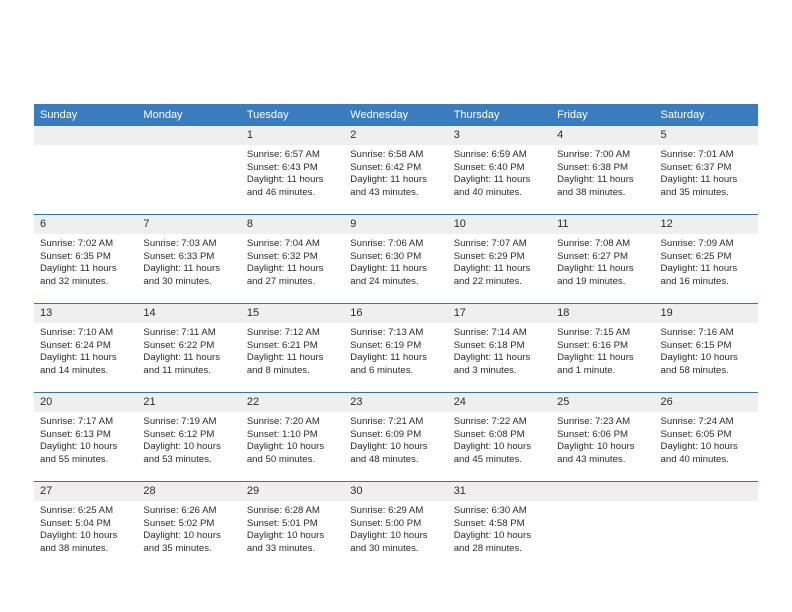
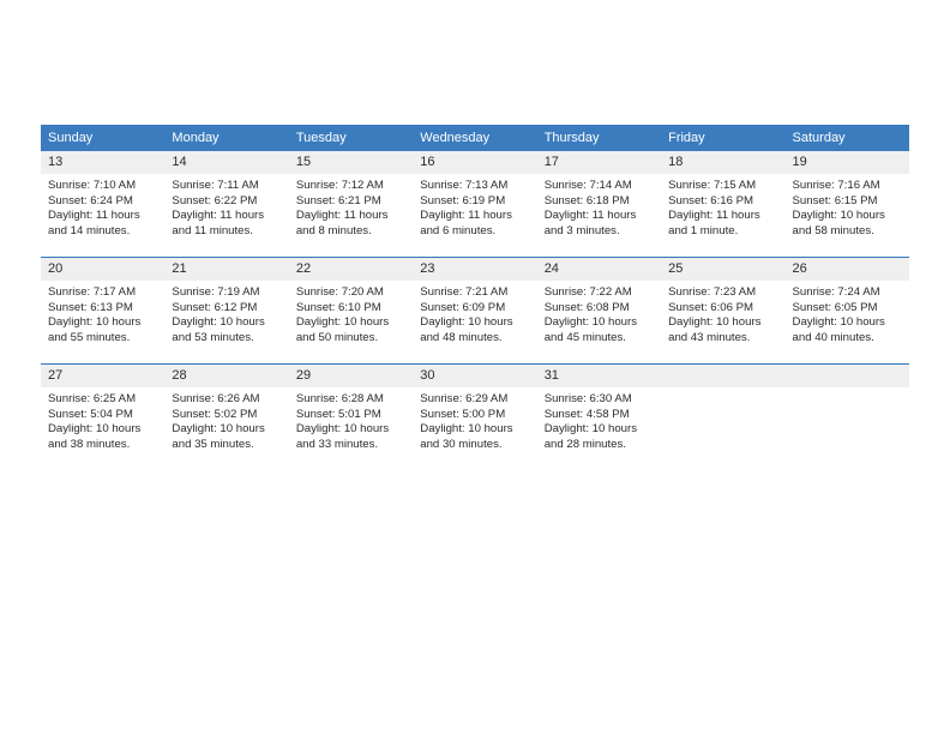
  Sunday	Monday	Tuesday	Wednesday	Thursday	Friday	Saturday
- 		1Sunrise: 6:57 AMSunset: 6:43 PMDaylight: 11 hours and 46 minutes.	2Sunrise: 6:58 AMSunset: 6:42 PMDaylight: 11 hours and 43 minutes.	3Sunrise: 6:59 AMSunset: 6:40 PMDaylight: 11 hours and 40 minutes.	4Sunrise: 7:00 AMSunset: 6:38 PMDaylight: 11 hours and 38 minutes.	5Sunrise: 7:01 AMSunset: 6:37 PMDaylight: 11 hours and 35 minutes.
- 6Sunrise: 7:02 AMSunset: 6:35 PMDaylight: 11 hours and 32 minutes.	7Sunrise: 7:03 AMSunset: 6:33 PMDaylight: 11 hours and 30 minutes.	8Sunrise: 7:04 AMSunset: 6:32 PMDaylight: 11 hours and 27 minutes.	9Sunrise: 7:06 AMSunset: 6:30 PMDaylight: 11 hours and 24 minutes.	10Sunrise: 7:07 AMSunset: 6:29 PMDaylight: 11 hours and 22 minutes.	11Sunrise: 7:08 AMSunset: 6:27 PMDaylight: 11 hours and 19 minutes.	12Sunrise: 7:09 AMSunset: 6:25 PMDaylight: 11 hours and 16 minutes.
  13Sunrise: 7:10 AMSunset: 6:24 PMDaylight: 11 hours and 14 minutes.	14Sunrise: 7:11 AMSunset: 6:22 PMDaylight: 11 hours and 11 minutes.	15Sunrise: 7:12 AMSunset: 6:21 PMDaylight: 11 hours and 8 minutes.	16Sunrise: 7:13 AMSunset: 6:19 PMDaylight: 11 hours and 6 minutes.	17Sunrise: 7:14 AMSunset: 6:18 PMDaylight: 11 hours and 3 minutes.	18Sunrise: 7:15 AMSunset: 6:16 PMDaylight: 11 hours and 1 minute.	19Sunrise: 7:16 AMSunset: 6:15 PMDaylight: 10 hours and 58 minutes.
- 20Sunrise: 7:17 AMSunset: 6:13 PMDaylight: 10 hours and 55 minutes.	21Sunrise: 7:19 AMSunset: 6:12 PMDaylight: 10 hours and 53 minutes.	22Sunrise: 7:20 AMSunset: 1:10 PMDaylight: 10 hours and 50 minutes.	23Sunrise: 7:21 AMSunset: 6:09 PMDaylight: 10 hours and 48 minutes.	24Sunrise: 7:22 AMSunset: 6:08 PMDaylight: 10 hours and 45 minutes.	25Sunrise: 7:23 AMSunset: 6:06 PMDaylight: 10 hours and 43 minutes.	26Sunrise: 7:24 AMSunset: 6:05 PMDaylight: 10 hours and 40 minutes.
+ 20Sunrise: 7:17 AMSunset: 6:13 PMDaylight: 10 hours and 55 minutes.	21Sunrise: 7:19 AMSunset: 6:12 PMDaylight: 10 hours and 53 minutes.	22Sunrise: 7:20 AMSunset: 6:10 PMDaylight: 10 hours and 50 minutes.	23Sunrise: 7:21 AMSunset: 6:09 PMDaylight: 10 hours and 48 minutes.	24Sunrise: 7:22 AMSunset: 6:08 PMDaylight: 10 hours and 45 minutes.	25Sunrise: 7:23 AMSunset: 6:06 PMDaylight: 10 hours and 43 minutes.	26Sunrise: 7:24 AMSunset: 6:05 PMDaylight: 10 hours and 40 minutes.
  27Sunrise: 6:25 AMSunset: 5:04 PMDaylight: 10 hours and 38 minutes.	28Sunrise: 6:26 AMSunset: 5:02 PMDaylight: 10 hours and 35 minutes.	29Sunrise: 6:28 AMSunset: 5:01 PMDaylight: 10 hours and 33 minutes.	30Sunrise: 6:29 AMSunset: 5:00 PMDaylight: 10 hours and 30 minutes.	31Sunrise: 6:30 AMSunset: 4:58 PMDaylight: 10 hours and 28 minutes.
